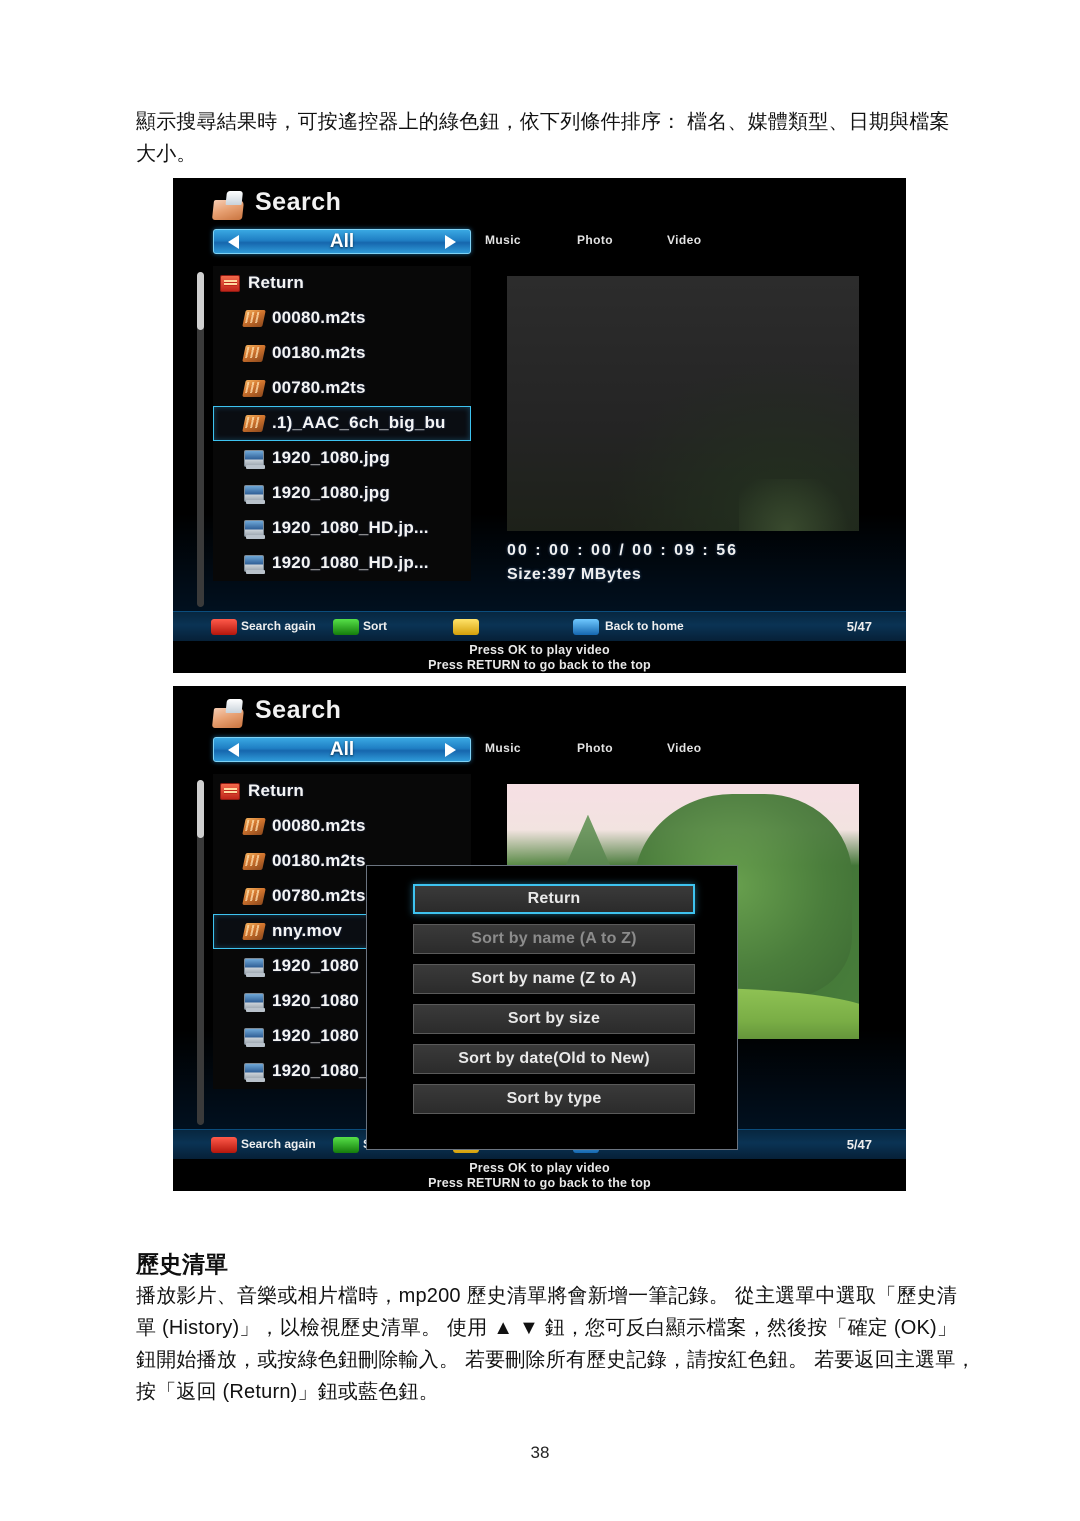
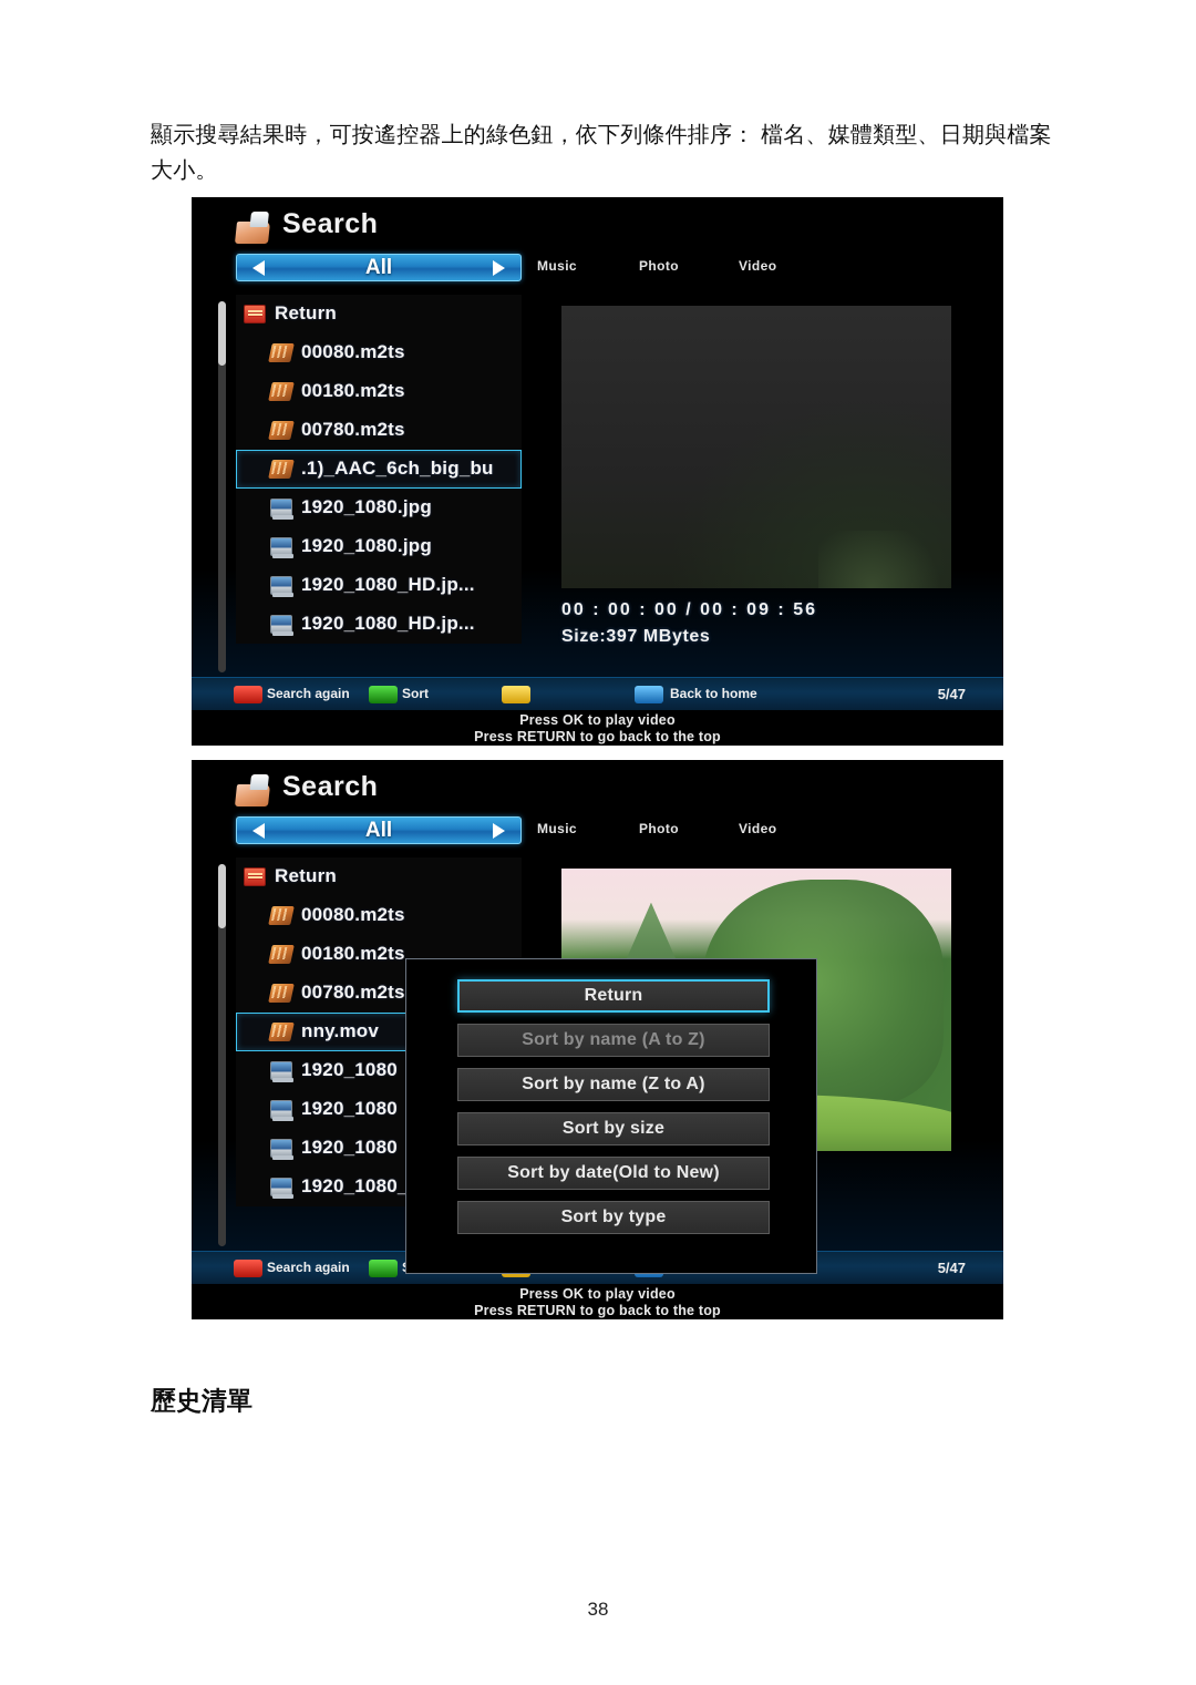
  顯示搜尋結果時，可按遙控器上的綠色鈕，依下列條件排序： 檔名、媒體類型、日期與檔案大小。
  Search
  All
  Music
  Photo
  Video
  Return
  00080.m2ts
  00180.m2ts
  00780.m2ts
  .1)_AAC_6ch_big_bu
  1920_1080.jpg
  1920_1080.jpg
  1920_1080_HD.jp...
  1920_1080_HD.jp...
  00 : 00 : 00 / 00 : 09 : 56
  Size:397 MBytes
  Search again
  Sort
  Back to home
  5/47
  Press OK to play video
  Press RETURN to go back to the top
  Search
  All
  Music
  Photo
  Video
  Return
  00080.m2ts
  00180.m2ts
  00780.m2ts
  nny.mov
  1920_1080
  1920_1080
  1920_1080
  Return
  Sort by name (A to Z)
  Sort by name (Z to A)
  Sort by size
  Sort by date(Old to New)
  Sort by type
  Search again
  5/47
  Press OK to play video
  Press RETURN to go back to the top
  歷史清單
- 播放影片、音樂或相片檔時，mp200 歷史清單將會新增一筆記錄。 從主選單中選取「歷史清單 (History)」，以檢視歷史清單。 使用 ▲ ▼ 鈕，您可反白顯示檔案，然後按「確定 (OK)」鈕開始播放，或按綠色鈕刪除輸入。 若要刪除所有歷史記錄，請按紅色鈕。 若要返回主選單，按「返回 (Return)」鈕或藍色鈕。
  38
